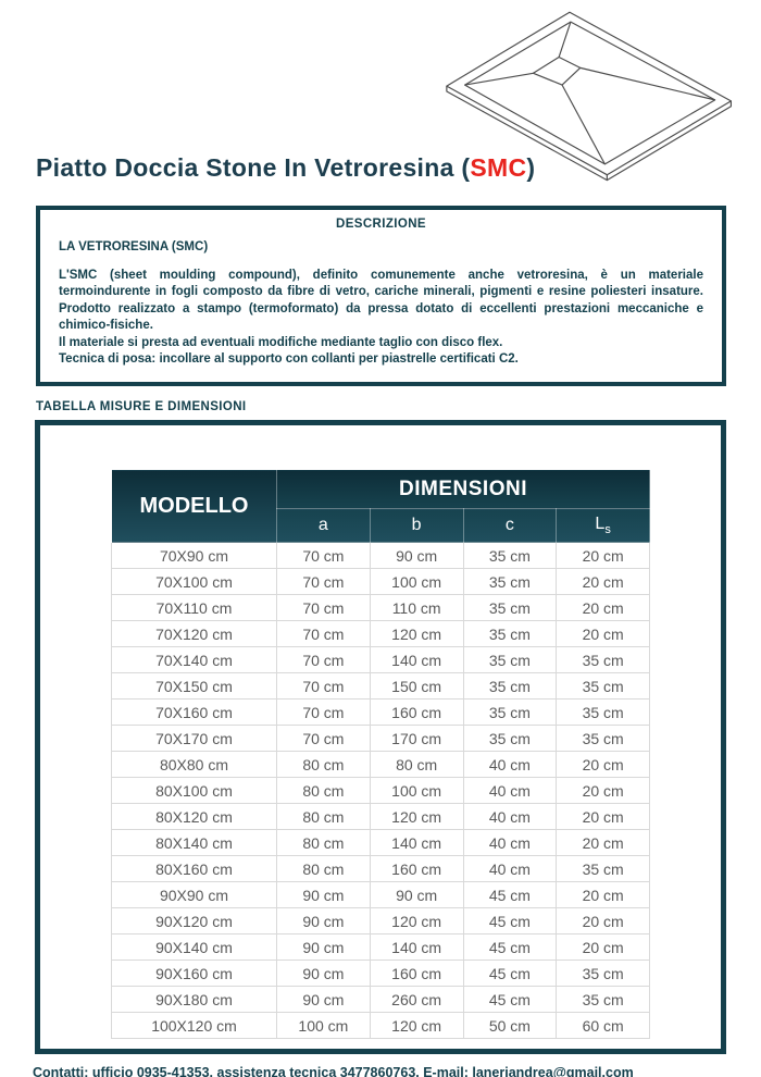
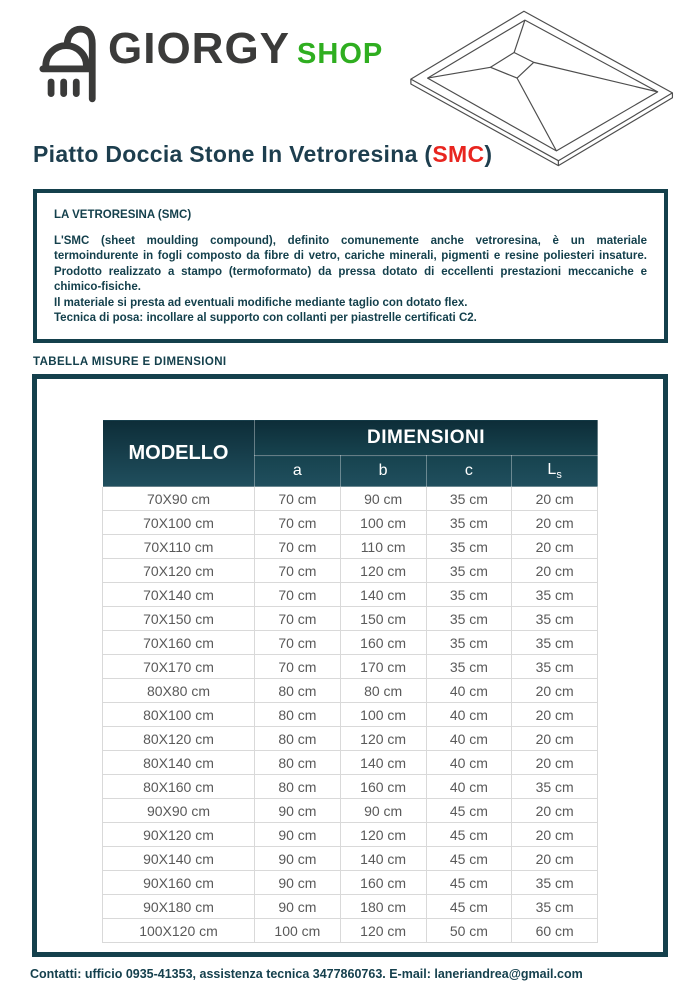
+ GIORGY
+ SHOP
  Piatto Doccia Stone In Vetroresina (SMC)
- DESCRIZIONE
  LA VETRORESINA (SMC)
  L'SMC (sheet moulding compound), definito comunemente anche vetroresina, è un materiale termoindurente in fogli composto da fibre di vetro, cariche minerali, pigmenti e resine poliesteri insature. Prodotto realizzato a stampo (termoformato) da pressa dotato di eccellenti prestazioni meccaniche e chimico-fisiche.
- Il materiale si presta ad eventuali modifiche mediante taglio con disco flex.
+ Il materiale si presta ad eventuali modifiche mediante taglio con dotato flex.
  Tecnica di posa: incollare al supporto con collanti per piastrelle certificati C2.
  TABELLA MISURE E DIMENSIONI
  MODELLO	DIMENSIONI
  a	b	c	Ls
  70X90 cm	70 cm	90 cm	35 cm	20 cm
  70X100 cm	70 cm	100 cm	35 cm	20 cm
  70X110 cm	70 cm	110 cm	35 cm	20 cm
  70X120 cm	70 cm	120 cm	35 cm	20 cm
  70X140 cm	70 cm	140 cm	35 cm	35 cm
  70X150 cm	70 cm	150 cm	35 cm	35 cm
  70X160 cm	70 cm	160 cm	35 cm	35 cm
  70X170 cm	70 cm	170 cm	35 cm	35 cm
  80X80 cm	80 cm	80 cm	40 cm	20 cm
  80X100 cm	80 cm	100 cm	40 cm	20 cm
  80X120 cm	80 cm	120 cm	40 cm	20 cm
  80X140 cm	80 cm	140 cm	40 cm	20 cm
  80X160 cm	80 cm	160 cm	40 cm	35 cm
  90X90 cm	90 cm	90 cm	45 cm	20 cm
  90X120 cm	90 cm	120 cm	45 cm	20 cm
  90X140 cm	90 cm	140 cm	45 cm	20 cm
  90X160 cm	90 cm	160 cm	45 cm	35 cm
- 90X180 cm	90 cm	260 cm	45 cm	35 cm
+ 90X180 cm	90 cm	180 cm	45 cm	35 cm
  100X120 cm	100 cm	120 cm	50 cm	60 cm
  Contatti: ufficio 0935-41353, assistenza tecnica 3477860763. E-mail: laneriandrea@gmail.com
